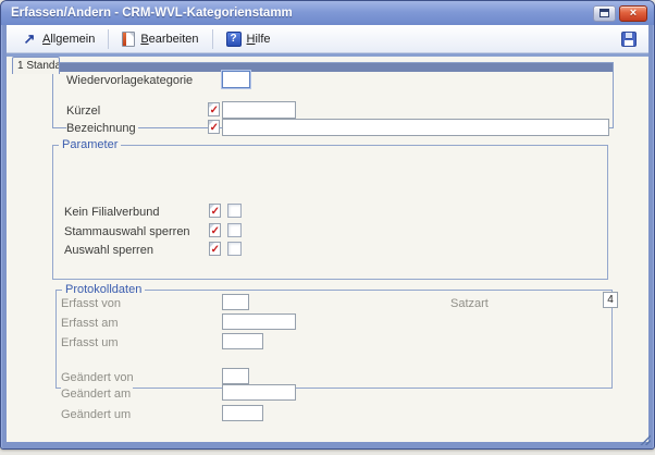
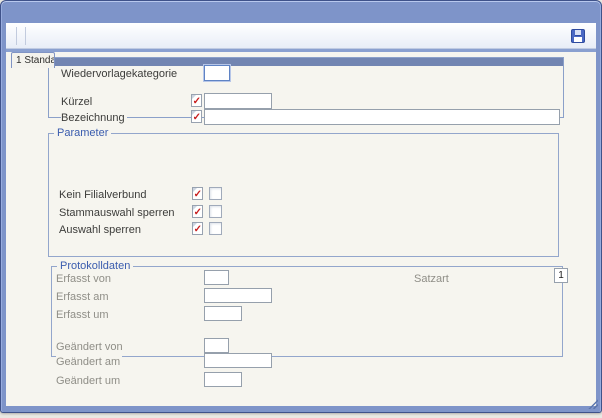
- Erfassen/Ändern - CRM-WVL-Kategorienstamm
- ×
- ↗
- Allgemein
- Bearbeiten
- ?
- Hilfe
  1 Standa
  Wiedervorlagekategorie
  Kürzel
  ✓
  Bezeichnung
  ✓
  Parameter
  Kein Filialverbund
  ✓
  Stammauswahl sperren
  ✓
  Auswahl sperren
  ✓
  Protokolldaten
  Erfasst von
  Erfasst am
  Erfasst um
  Geändert von
  Geändert am
  Geändert um
  Satzart
- 4
+ 1
